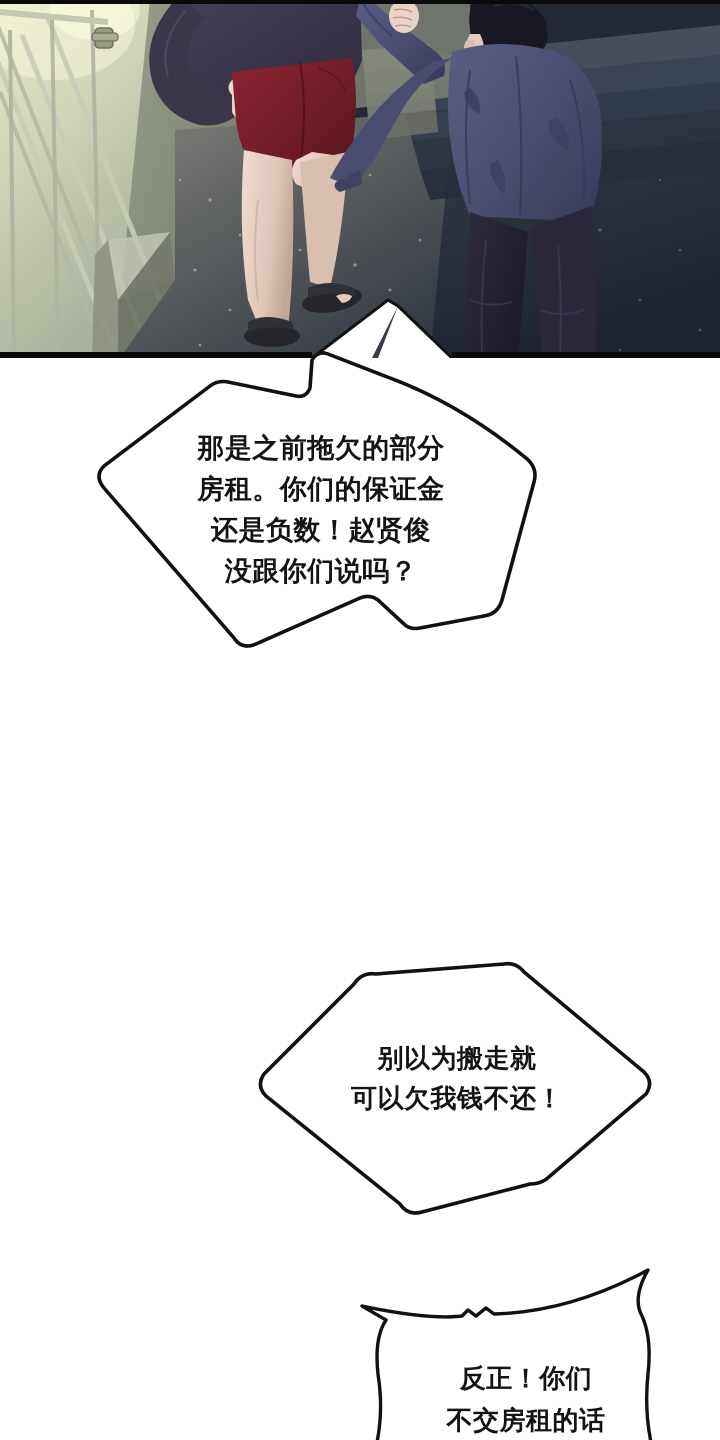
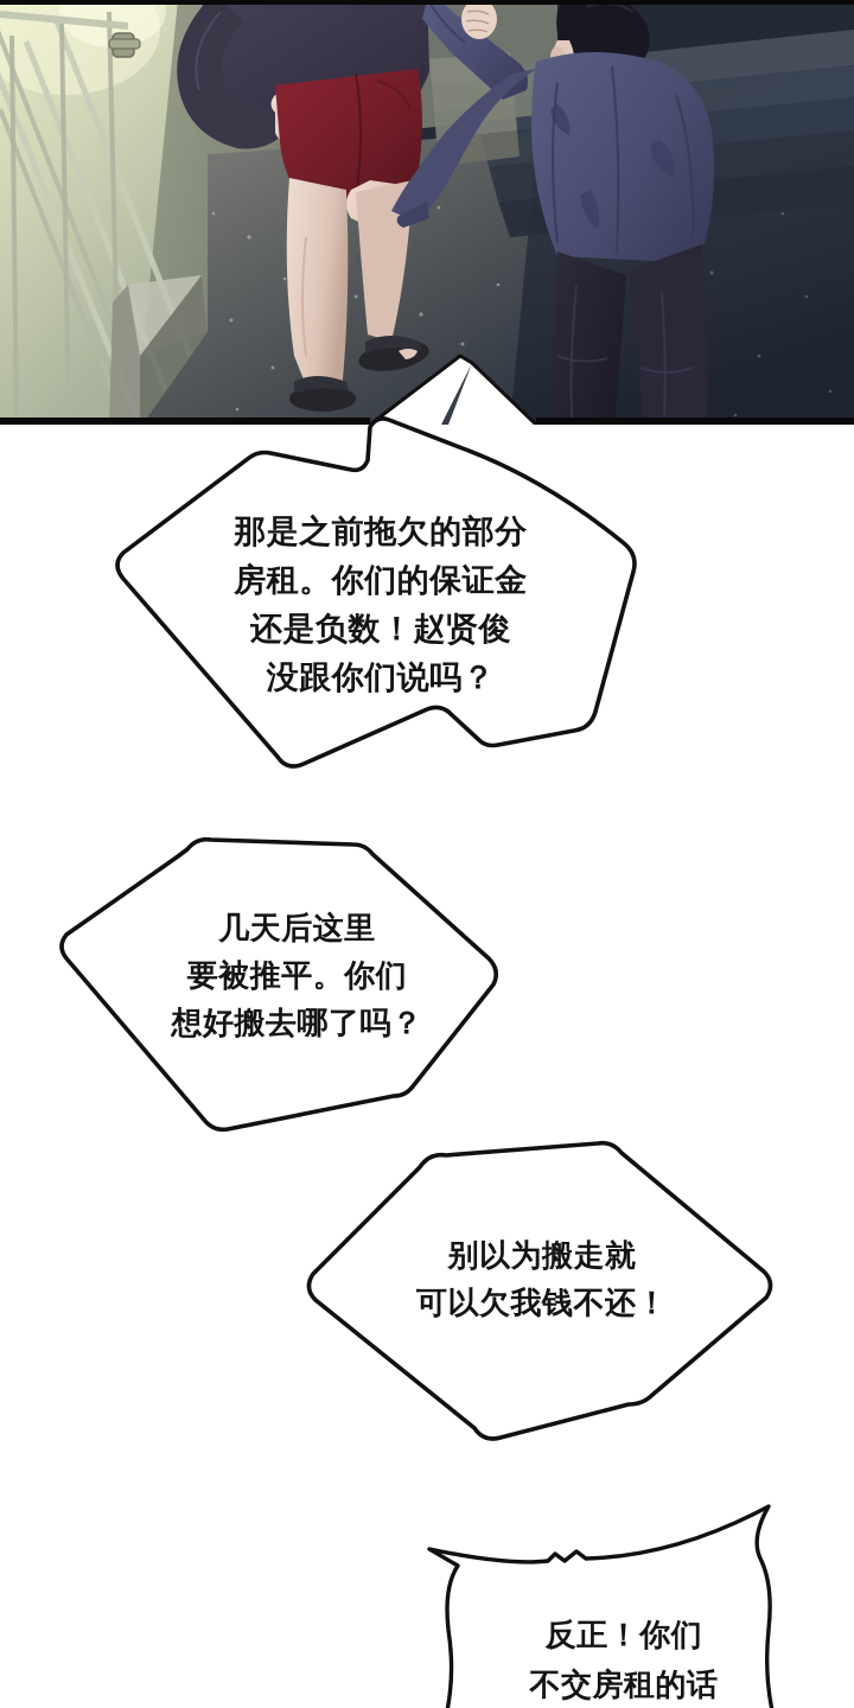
  那是之前拖欠的部分
  房租。你们的保证金
  还是负数！赵贤俊
  没跟你们说吗？
+ 几天后这里
+ 要被推平。你们
+ 想好搬去哪了吗？
  别以为搬走就
  可以欠我钱不还！
  反正！你们
  不交房租的话
